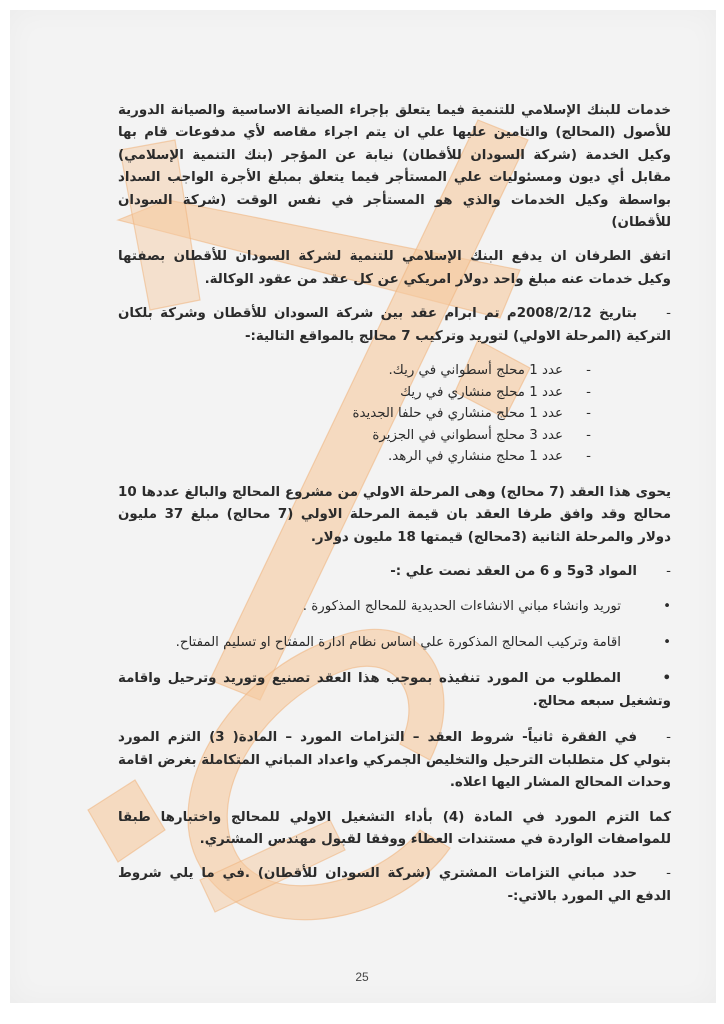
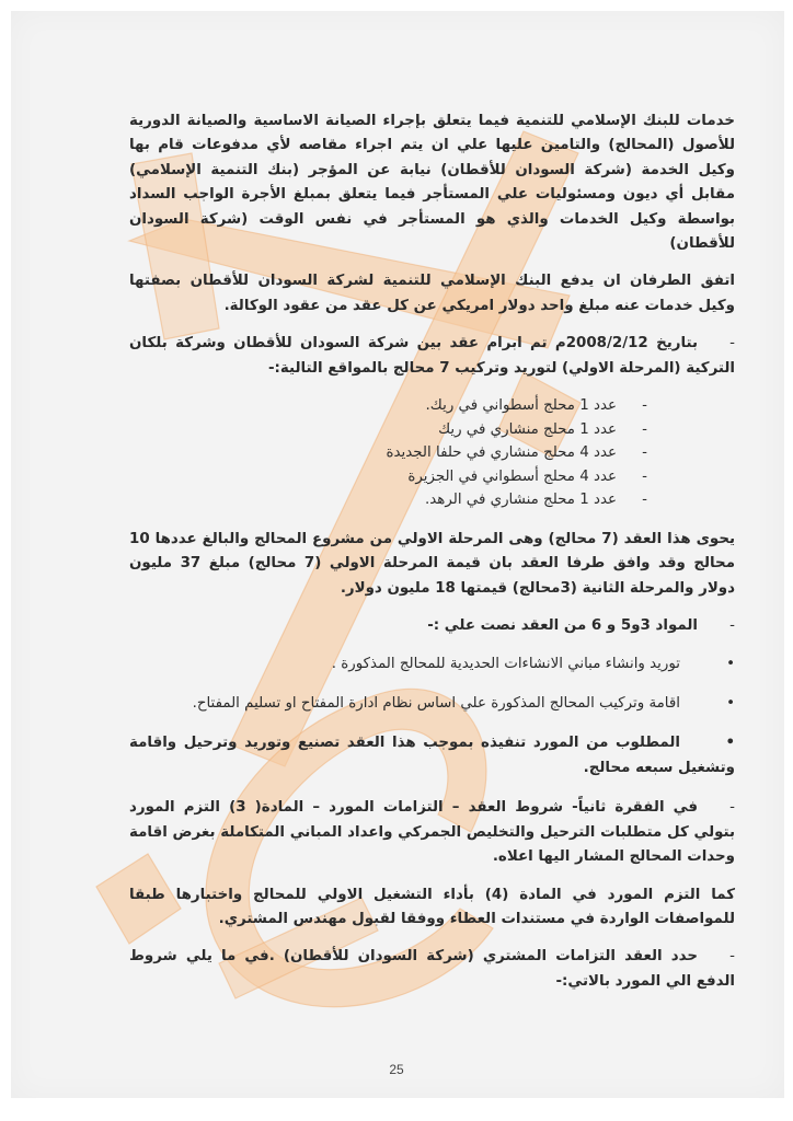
  خدمات للبنك الإسلامي للتنمية فيما يتعلق بإجراء الصيانة الاساسية والصيانة الدورية للأصول (المحالج) والتامين عليها علي ان يتم اجراء مقاصه لأي مدفوعات قام بها وكيل الخدمة (شركة السودان للأقطان) نيابة عن المؤجر (بنك التنمية الإسلامي) مقابل أي ديون ومسئوليات علي المستأجر فيما يتعلق بمبلغ الأجرة الواجب السداد بواسطة وكيل الخدمات والذي هو المستأجر في نفس الوقت (شركة السودان للأقطان)
  اتفق الطرفان ان يدفع البنك الإسلامي للتنمية لشركة السودان للأقطان بصفتها وكيل خدمات عنه مبلغ واحد دولار امريكي عن كل عقد من عقود الوكالة.
  -بتاريخ 2008/2/12م تم ابرام عقد بين شركة السودان للأقطان وشركة بلكان التركية (المرحلة الاولي) لتوريد وتركيب 7 محالج بالمواقع التالية:-
  -عدد 1 محلج أسطواني في ريك.
  -عدد 1 محلج منشاري في ريك
- -عدد 1 محلج منشاري في حلفا الجديدة
+ -عدد 4 محلج منشاري في حلفا الجديدة
- -عدد 3 محلج أسطواني في الجزيرة
+ -عدد 4 محلج أسطواني في الجزيرة
  -عدد 1 محلج منشاري في الرهد.
  يحوى هذا العقد (7 محالج) وهى المرحلة الاولي من مشروع المحالج والبالغ عددها 10 محالج وقد وافق طرفا العقد بان قيمة المرحلة الاولي (7 محالج) مبلغ 37 مليون دولار والمرحلة الثانية (3محالج) قيمتها 18 مليون دولار.
  -المواد 3و5 و 6 من العقد نصت علي :-
  •توريد وانشاء مباني الانشاءات الحديدية للمحالج المذكورة .
  •اقامة وتركيب المحالج المذكورة علي اساس نظام ادارة المفتاح او تسليم المفتاح.
  •المطلوب من المورد تنفيذه بموجب هذا العقد تصنيع وتوريد وترحيل واقامة وتشغيل سبعه محالج.
  -في الفقرة ثانياً- شروط العقد – التزامات المورد – المادة( 3) التزم المورد بتولي كل متطلبات الترحيل والتخليص الجمركي واعداد المباني المتكاملة بغرض اقامة وحدات المحالج المشار اليها اعلاه.
  كما التزم المورد في المادة (4) بأداء التشغيل الاولي للمحالج واختبارها طبقا للمواصفات الواردة في مستندات العطاء ووفقا لقبول مهندس المشتري.
- -حدد مباني التزامات المشتري (شركة السودان للأقطان) .في ما يلي شروط الدفع الي المورد بالاتي:-
+ -حدد العقد التزامات المشتري (شركة السودان للأقطان) .في ما يلي شروط الدفع الي المورد بالاتي:-
  25
